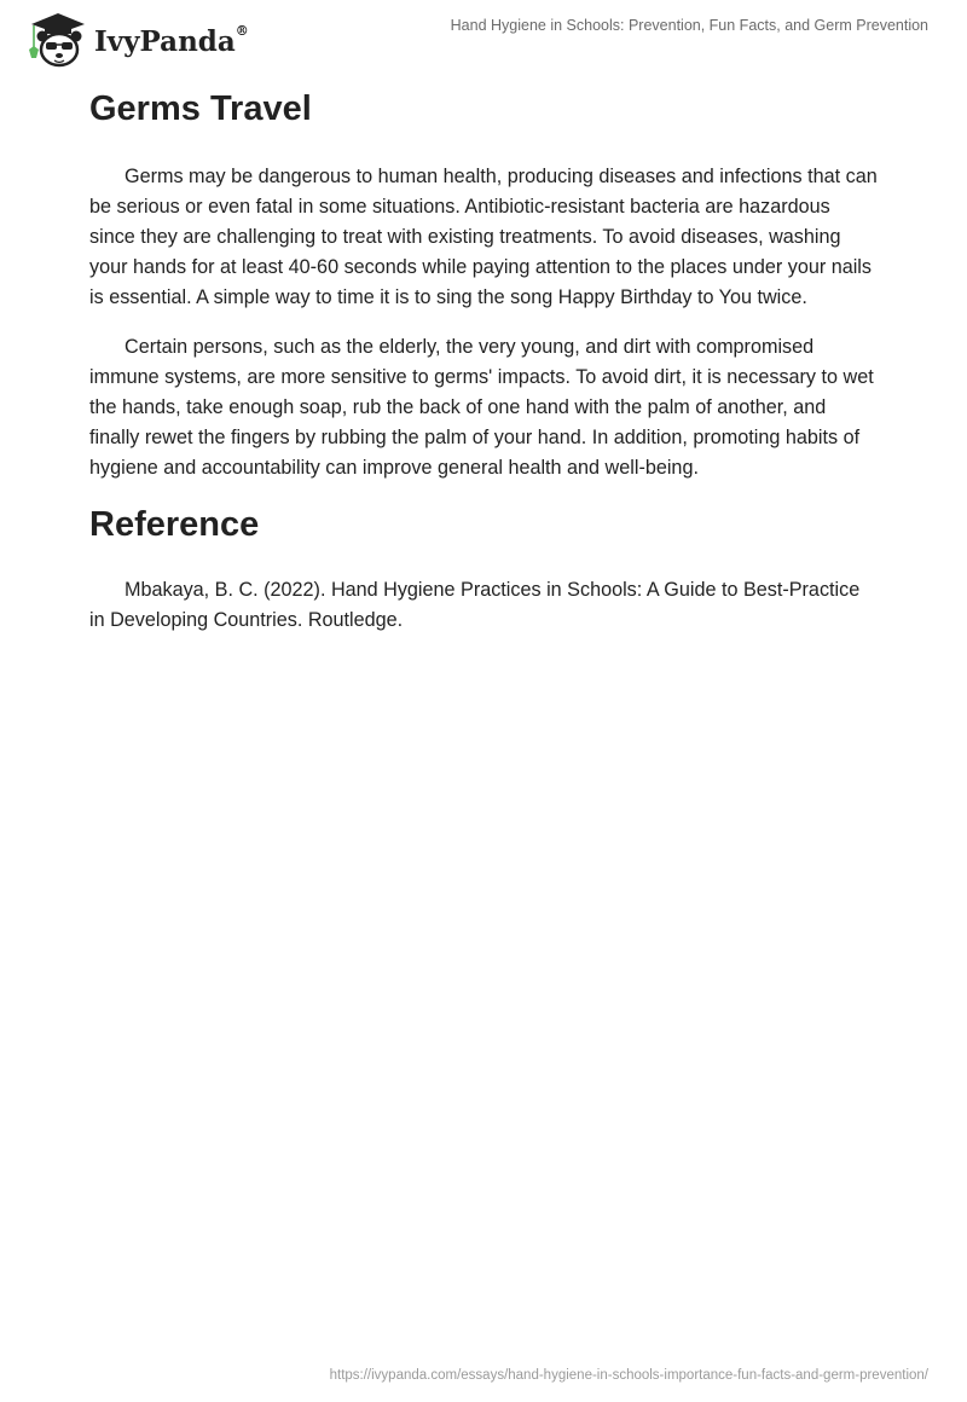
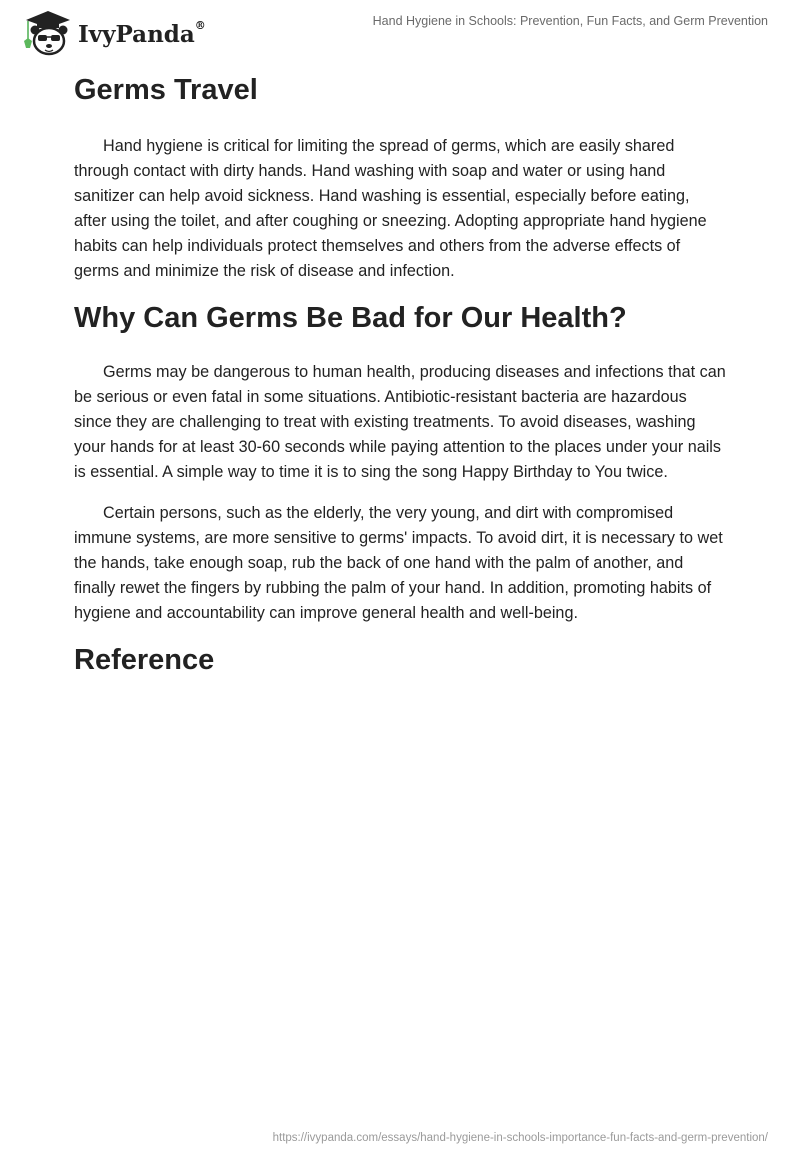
  IvyPanda®
  Hand Hygiene in Schools: Prevention, Fun Facts, and Germ Prevention
  Germs Travel
+ Hand hygiene is critical for limiting the spread of germs, which are easily shared through contact with dirty hands. Hand washing with soap and water or using hand sanitizer can help avoid sickness. Hand washing is essential, especially before eating, after using the toilet, and after coughing or sneezing. Adopting appropriate hand hygiene habits can help individuals protect themselves and others from the adverse effects of germs and minimize the risk of disease and infection.
+ Why Can Germs Be Bad for Our Health?
- Germs may be dangerous to human health, producing diseases and infections that can be serious or even fatal in some situations. Antibiotic-resistant bacteria are hazardous since they are challenging to treat with existing treatments. To avoid diseases, washing your hands for at least 40-60 seconds while paying attention to the places under your nails is essential. A simple way to time it is to sing the song Happy Birthday to You twice.
+ Germs may be dangerous to human health, producing diseases and infections that can be serious or even fatal in some situations. Antibiotic-resistant bacteria are hazardous since they are challenging to treat with existing treatments. To avoid diseases, washing your hands for at least 30-60 seconds while paying attention to the places under your nails is essential. A simple way to time it is to sing the song Happy Birthday to You twice.
  Certain persons, such as the elderly, the very young, and dirt with compromised immune systems, are more sensitive to germs' impacts. To avoid dirt, it is necessary to wet the hands, take enough soap, rub the back of one hand with the palm of another, and finally rewet the fingers by rubbing the palm of your hand. In addition, promoting habits of hygiene and accountability can improve general health and well-being.
  Reference
- Mbakaya, B. C. (2022). Hand Hygiene Practices in Schools: A Guide to Best-Practice in Developing Countries. Routledge.
  https://ivypanda.com/essays/hand-hygiene-in-schools-importance-fun-facts-and-germ-prevention/
